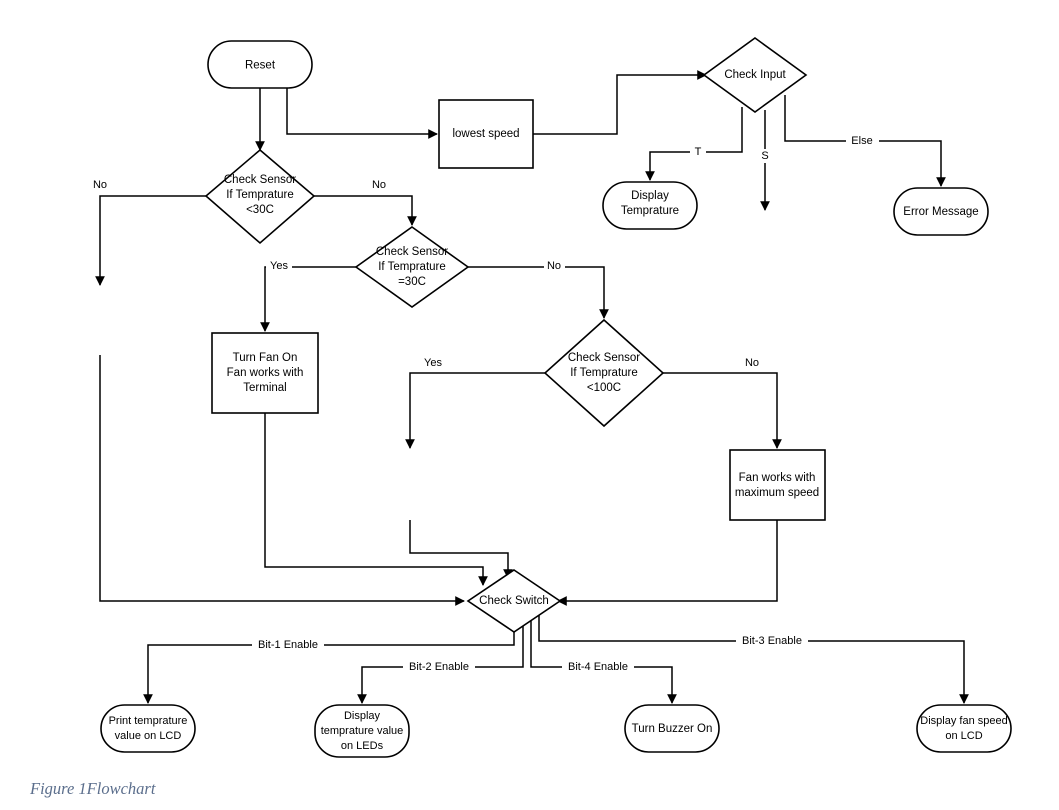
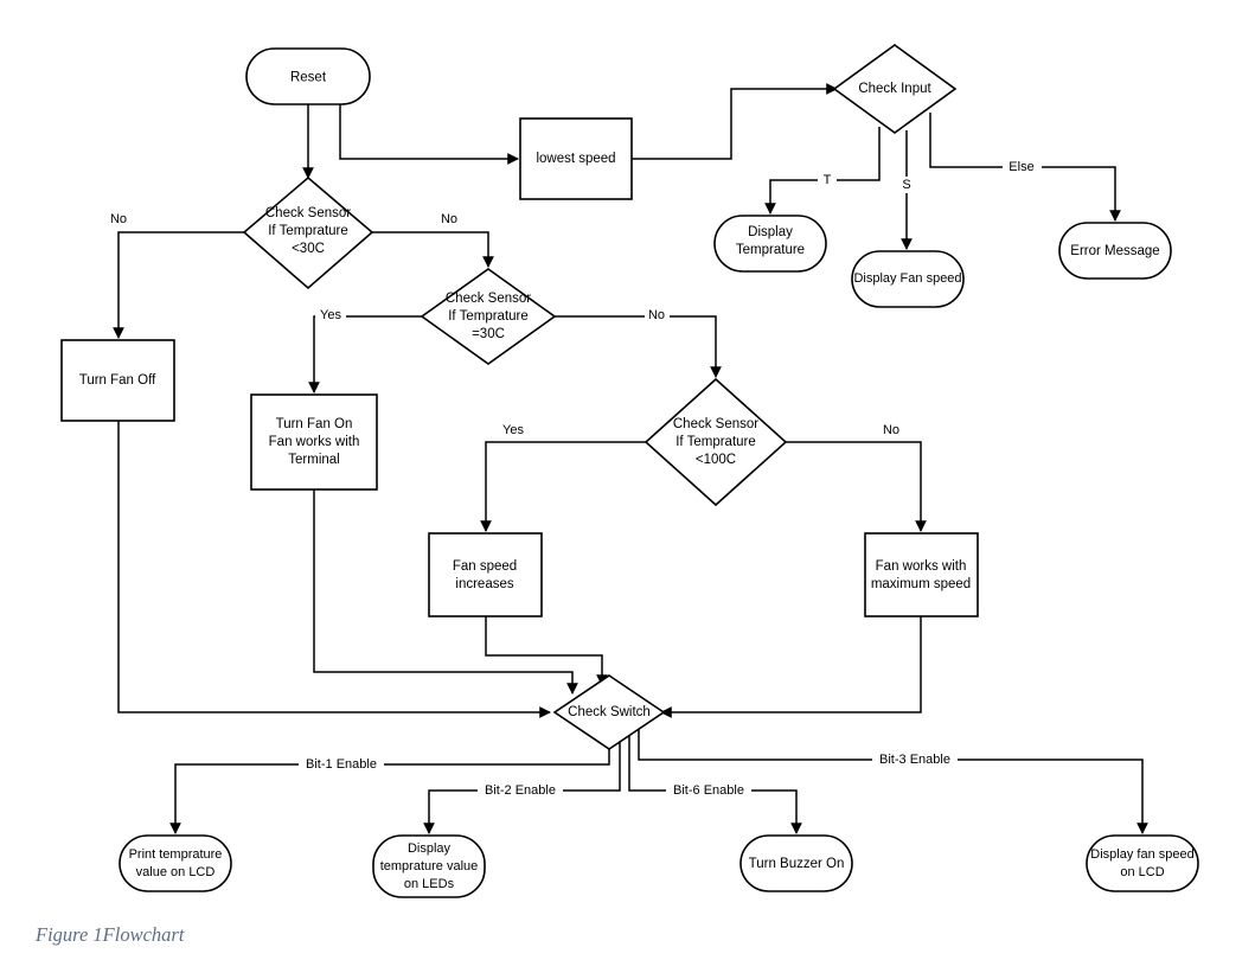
  T
  S
  Else
  No
  No
  Yes
  No
  Yes
  No
  Bit-1 Enable
  Bit-2 Enable
- Bit-4 Enable
+ Bit-6 Enable
  Bit-3 Enable
  Reset
  lowest speed
  Check Input
  Display
  Temprature
+ Display Fan speed
  Error Message
  Check Sensor
  If Temprature
  <30C
+ Turn Fan Off
  Check Sensor
  If Temprature
  =30C
  Turn Fan On
  Fan works with
  Terminal
  Check Sensor
  If Temprature
  <100C
+ Fan speed
+ increases
  Fan works with
  maximum speed
  Check Switch
  Print temprature
  value on LCD
  Display
  temprature value
  on LEDs
  Turn Buzzer On
  Display fan speed
  on LCD
  Figure 1Flowchart
